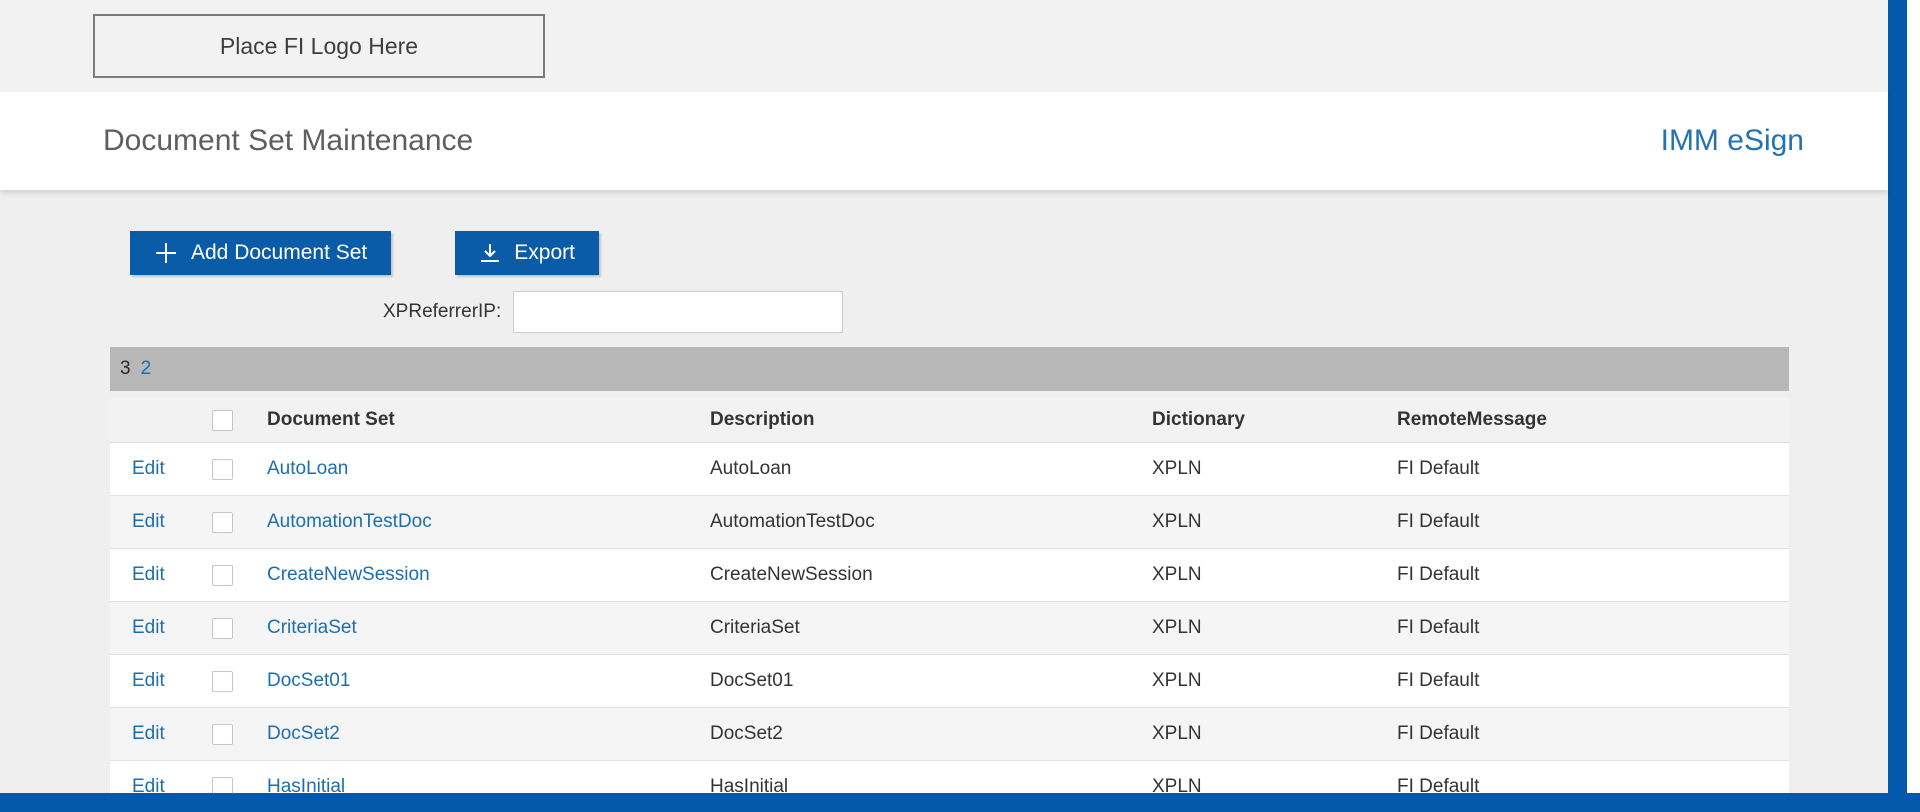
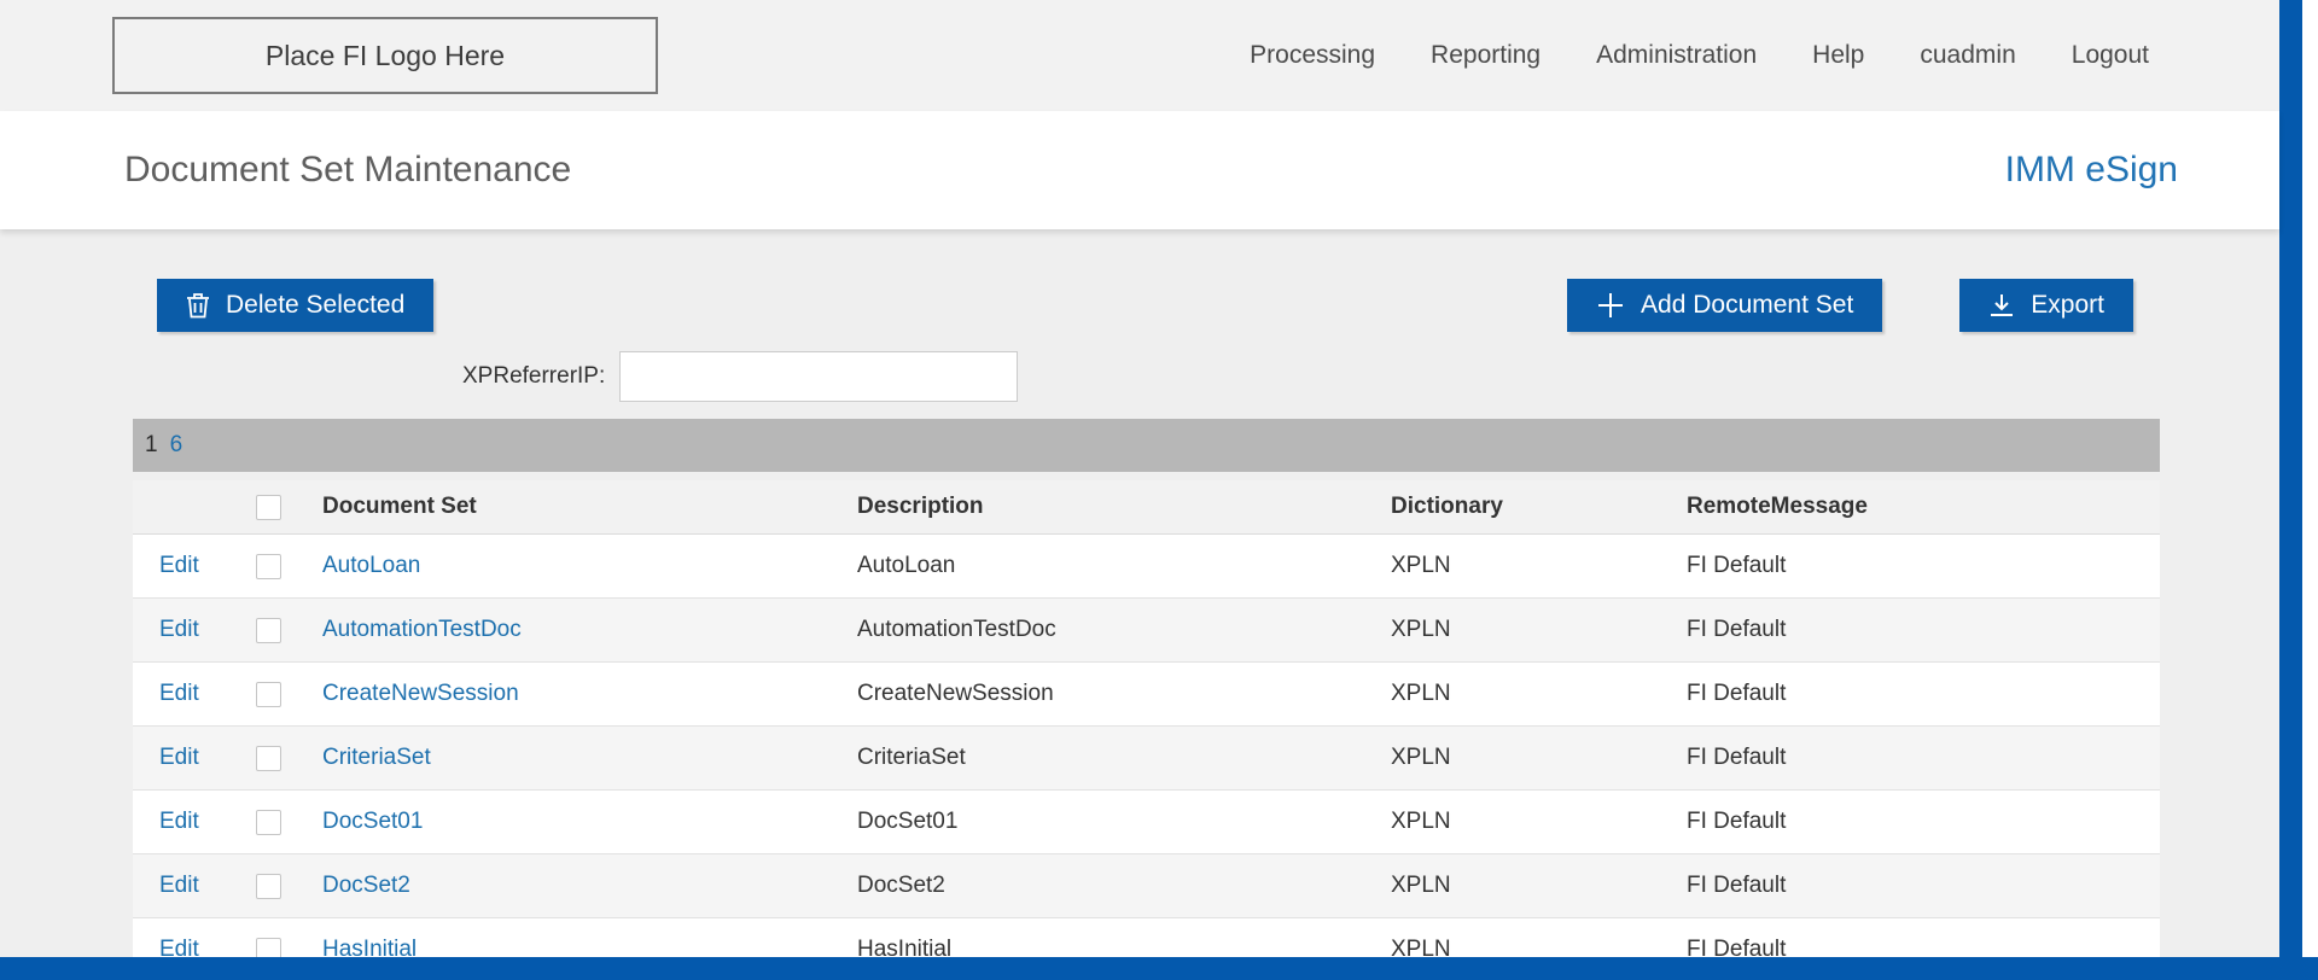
  Place FI Logo Here
+ Processing
+ Reporting
+ Administration
+ Help
+ cuadmin
+ Logout
  Document Set Maintenance
  IMM eSign
+ Delete Selected
  Add Document Set
  Export
  XPReferrerIP:
- 3
+ 1
- 2
+ 6
  Document Set
  Description
  Dictionary
  RemoteMessage
  Edit
  AutoLoan
  AutoLoan
  XPLN
  FI Default
  Edit
  AutomationTestDoc
  AutomationTestDoc
  XPLN
  FI Default
  Edit
  CreateNewSession
  CreateNewSession
  XPLN
  FI Default
  Edit
  CriteriaSet
  CriteriaSet
  XPLN
  FI Default
  Edit
  DocSet01
  DocSet01
  XPLN
  FI Default
  Edit
  DocSet2
  DocSet2
  XPLN
  FI Default
  Edit
  HasInitial
  HasInitial
  XPLN
  FI Default
